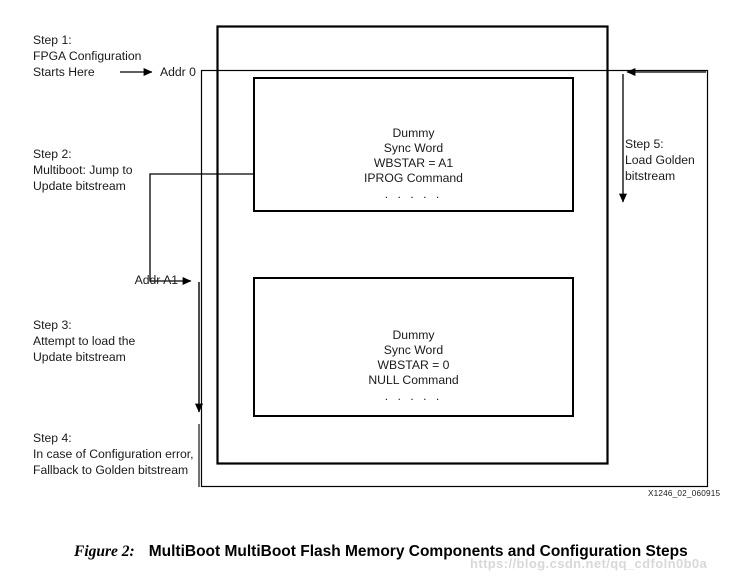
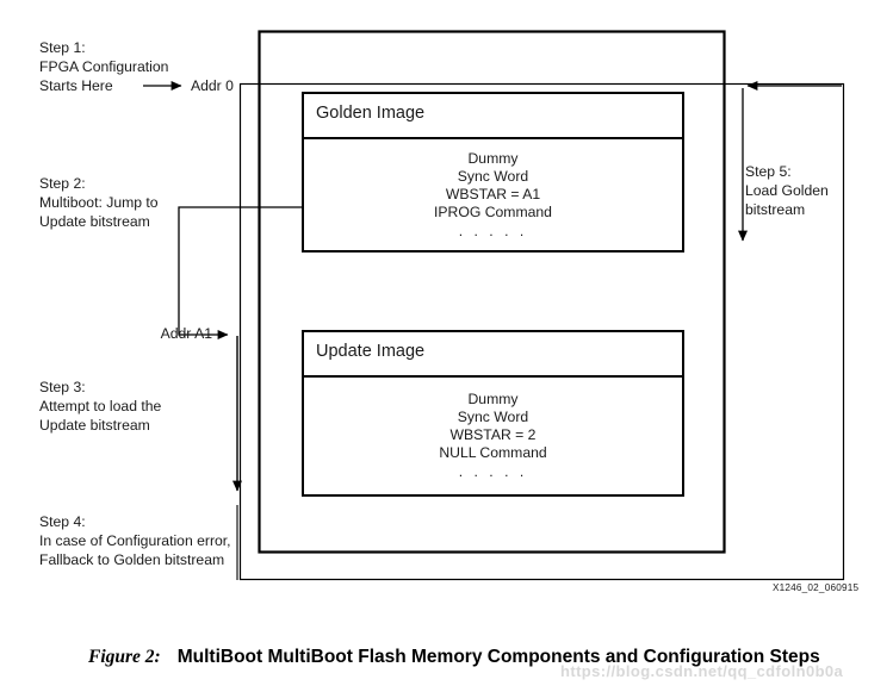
  Step 1:
  FPGA Configuration
  Starts Here
  Step 2:
  Multiboot: Jump to
  Update bitstream
  Step 3:
  Attempt to load the
  Update bitstream
  Step 4:
  In case of Configuration error,
  Fallback to Golden bitstream
  Step 5:
  Load Golden
  bitstream
  Addr 0
  Addr A1
+ Golden Image
  Dummy
  Sync Word
  WBSTAR = A1
  IPROG Command
  . . . . .
+ Update Image
  Dummy
  Sync Word
- WBSTAR = 0
+ WBSTAR = 2
  NULL Command
  . . . . .
  X1246_02_060915
  Figure 2: MultiBoot MultiBoot Flash Memory Components and Configuration Steps
  https://blog.csdn.net/qq_cdfoln0b0a
